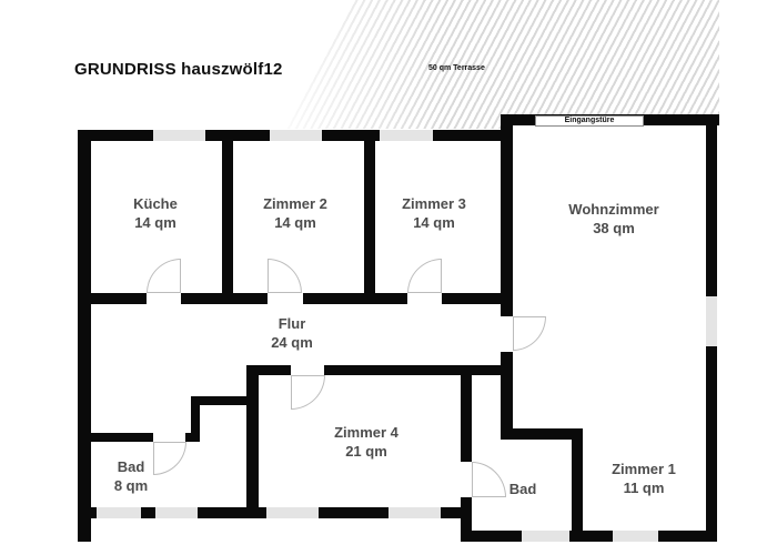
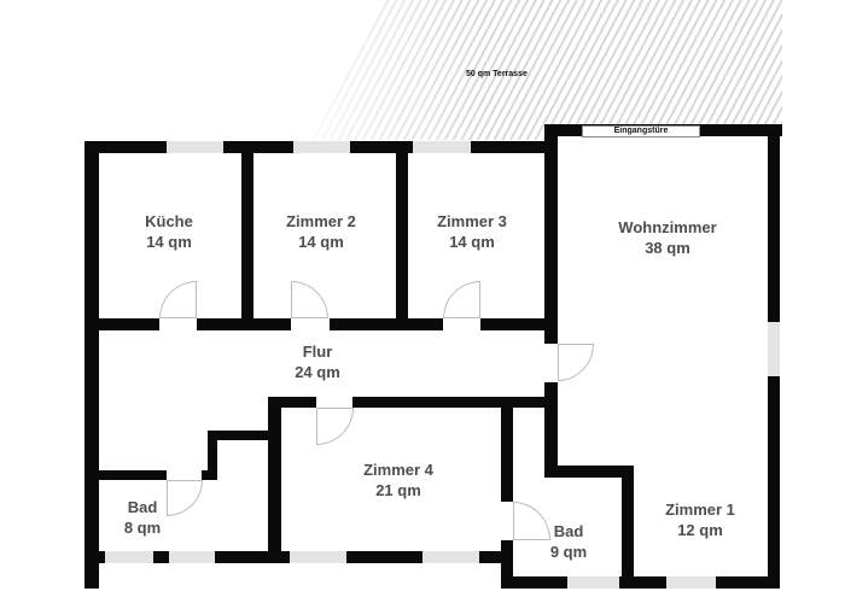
- GRUNDRISS hauszwölf12
  Küche
  14 qm
  Zimmer 2
  14 qm
  Zimmer 3
  14 qm
  Wohnzimmer
  38 qm
  Flur
  24 qm
  Zimmer 4
  21 qm
  Bad
  8 qm
  Bad
+ 9 qm
  Zimmer 1
- 11 qm
+ 12 qm
